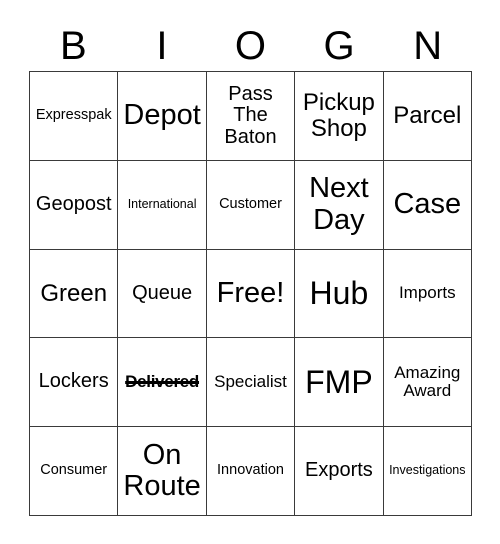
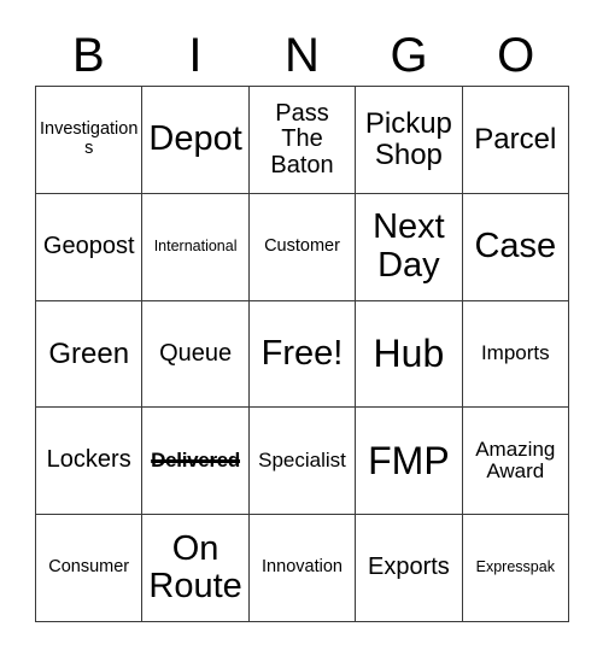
  B
  I
- O
+ N
  G
- N
+ O
- Expresspak
+ Investigations
  Depot
  Pass
  The
  Baton
  Pickup
  Shop
  Parcel
  Geopost
  International
  Customer
  Next
  Day
  Case
  Green
  Queue
  Free!
  Hub
  Imports
  Lockers
  Delivered
  Specialist
  FMP
  Amazing
  Award
  Consumer
  On
  Route
  Innovation
  Exports
- Investigations
+ Expresspak
